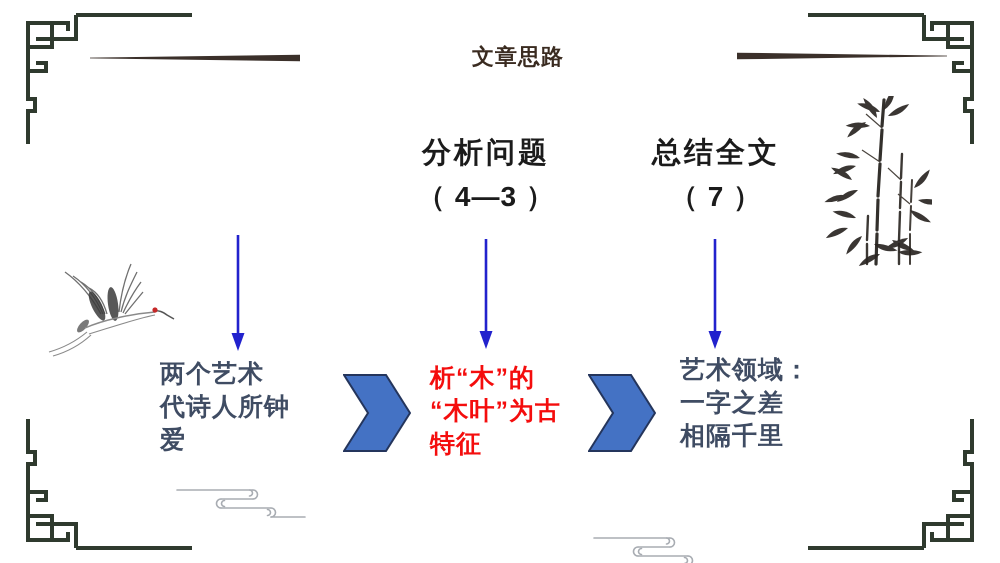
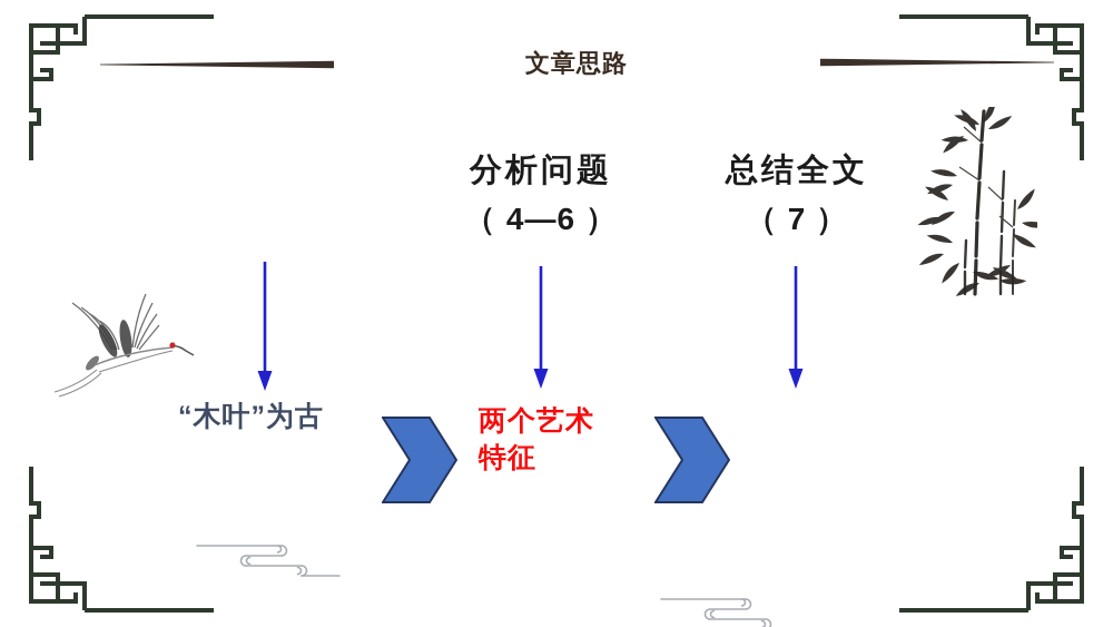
  文章思路
  分析问题
- （ 4—3 ）
+ （ 4—6 ）
  总结全文
  （ 7 ）
- 两个艺术
+ “木叶”为古
- 代诗人所钟
- 爱
- 析“木”的
- “木叶”为古
+ 两个艺术
  特征
- 艺术领域：
- 一字之差
- 相隔千里
